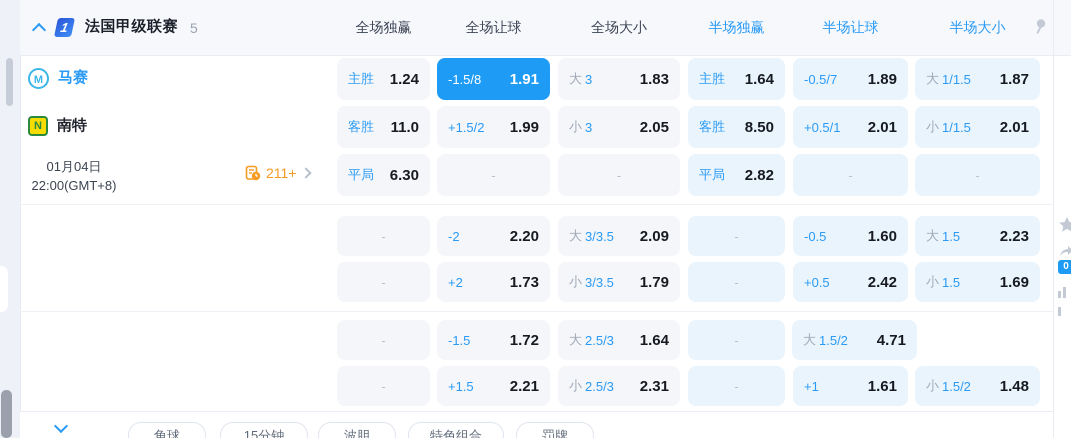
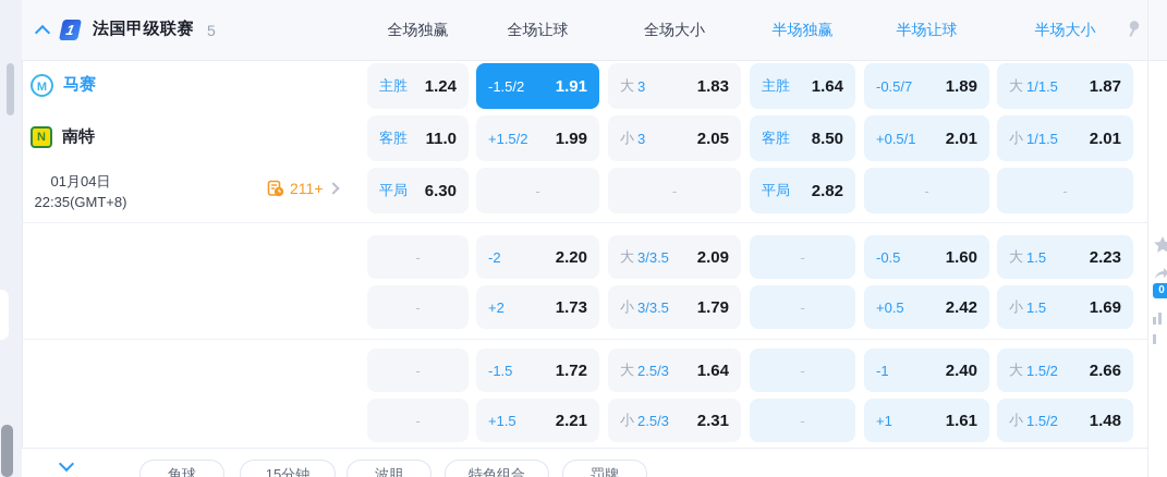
  法国甲级联赛
  5
  全场独赢
  全场让球
  全场大小
  半场独赢
  半场让球
  半场大小
  M
  马赛
  N
  南特
  01月04日
- 22:00(GMT+8)
+ 22:35(GMT+8)
  211+
  主胜
  1.24
- -1.5/8
+ -1.5/2
  1.91
  大
  3
  1.83
  主胜
  1.64
  -0.5/7
  1.89
  大
  1/1.5
  1.87
  客胜
  11.0
  +1.5/2
  1.99
  小
  3
  2.05
  客胜
  8.50
  +0.5/1
  2.01
  小
  1/1.5
  2.01
  平局
  6.30
  -
  -
  平局
  2.82
  -
  -
  -
  -2
  2.20
  大
  3/3.5
  2.09
  -
  -0.5
  1.60
  大
  1.5
  2.23
  -
  +2
  1.73
  小
  3/3.5
  1.79
  -
  +0.5
  2.42
  小
  1.5
  1.69
  -
  -1.5
  1.72
  大
  2.5/3
  1.64
  -
+ -1
+ 2.40
  大
  1.5/2
- 4.71
+ 2.66
  -
  +1.5
  2.21
  小
  2.5/3
  2.31
  -
  +1
  1.61
  小
  1.5/2
  1.48
  角球
  15分钟
  波胆
  特色组合
  罚牌
  0
